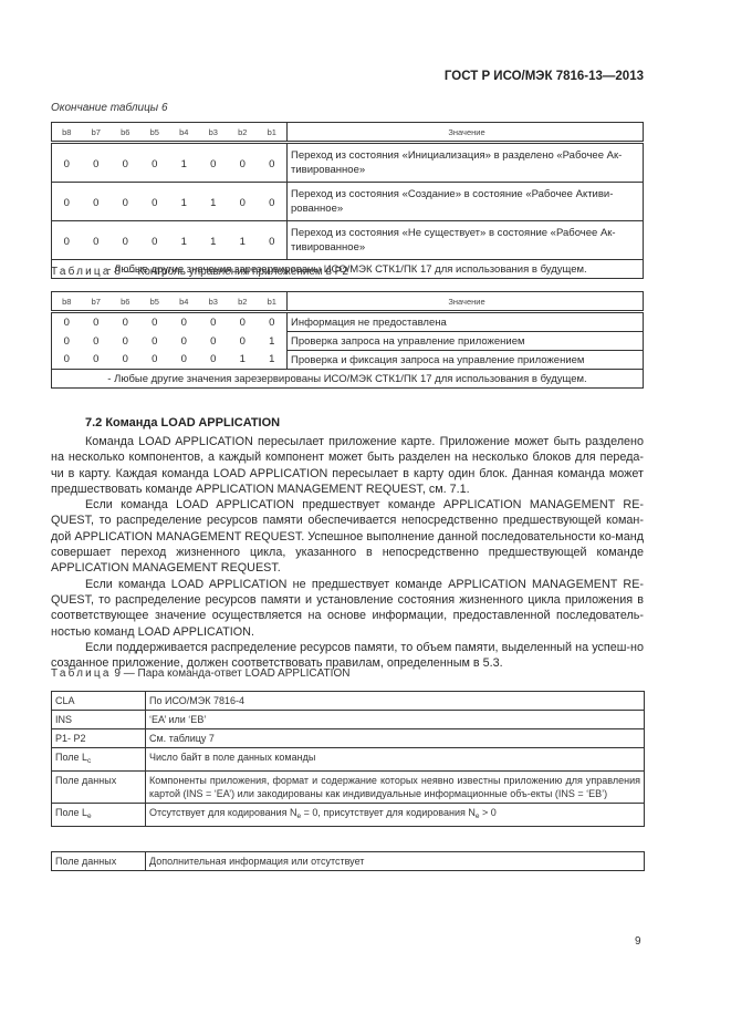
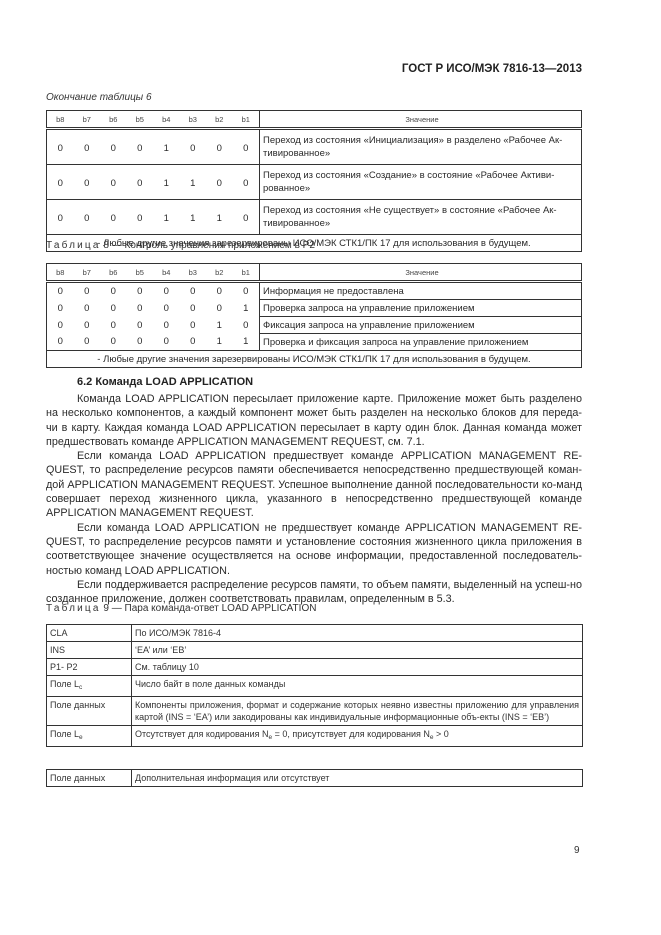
  ГОСТ Р ИСО/МЭК 7816-13—2013
  Окончание таблицы 6
  b8	b7	b6	b5	b4	b3	b2	b1	Значение
  0	0	0	0	1	0	0	0	Переход из состояния «Инициализация» в разделено «Рабочее Ак-тивированное»
  0	0	0	0	1	1	0	0	Переход из состояния «Создание» в состояние «Рабочее Активи-рованное»
  0	0	0	0	1	1	1	0	Переход из состояния «Не существует» в состояние «Рабочее Ак-тивированное»
  - Любые другие значения зарезервированы ИСО/МЭК СТК1/ПК 17 для использования в будущем.
  Таблица 8 — Контроль управления приложением в Р2
  b8	b7	b6	b5	b4	b3	b2	b1	Значение
  0	0	0	0	0	0	0	0	Информация не предоставлена
  0	0	0	0	0	0	0	1	Проверка запроса на управление приложением
+ 0	0	0	0	0	0	1	0	Фиксация запроса на управление приложением
  0	0	0	0	0	0	1	1	Проверка и фиксация запроса на управление приложением
  - Любые другие значения зарезервированы ИСО/МЭК СТК1/ПК 17 для использования в будущем.
- 7.2 Команда LOAD APPLICATION
+ 6.2 Команда LOAD APPLICATION
  Команда LOAD APPLICATION пересылает приложение карте. Приложение может быть разделено на несколько компонентов, а каждый компонент может быть разделен на несколько блоков для переда-чи в карту. Каждая команда LOAD APPLICATION пересылает в карту один блок. Данная команда может предшествовать команде APPLICATION MANAGEMENT REQUEST, см. 7.1.
  Если команда LOAD APPLICATION предшествует команде APPLICATION MANAGEMENT RE-QUEST, то распределение ресурсов памяти обеспечивается непосредственно предшествующей коман-дой APPLICATION MANAGEMENT REQUEST. Успешное выполнение данной последовательности ко-манд совершает переход жизненного цикла, указанного в непосредственно предшествующей команде APPLICATION MANAGEMENT REQUEST.
  Если команда LOAD APPLICATION не предшествует команде APPLICATION MANAGEMENT RE-QUEST, то распределение ресурсов памяти и установление состояния жизненного цикла приложения в соответствующее значение осуществляется на основе информации, предоставленной последователь-ностью команд LOAD APPLICATION.
  Если поддерживается распределение ресурсов памяти, то объем памяти, выделенный на успеш-но созданное приложение, должен соответствовать правилам, определенным в 5.3.
  Таблица 9 — Пара команда-ответ LOAD APPLICATION
  CLA	По ИСО/МЭК 7816-4
  INS	‘EA’ или ‘EB’
- P1- P2	См. таблицу 7
+ P1- P2	См. таблицу 10
  Поле L	Число байт в поле данных команды
  Поле данных	Компоненты приложения, формат и содержание которых неявно известны приложению для управления картой (INS = ‘EA’) или закодированы как индивидуальные информационные объ-екты (INS = ‘EB’)
  Поле L	Отсутствует для кодирования N = 0, присутствует для кодирования N > 0
  Поле данных	Дополнительная информация или отсутствует
  9
